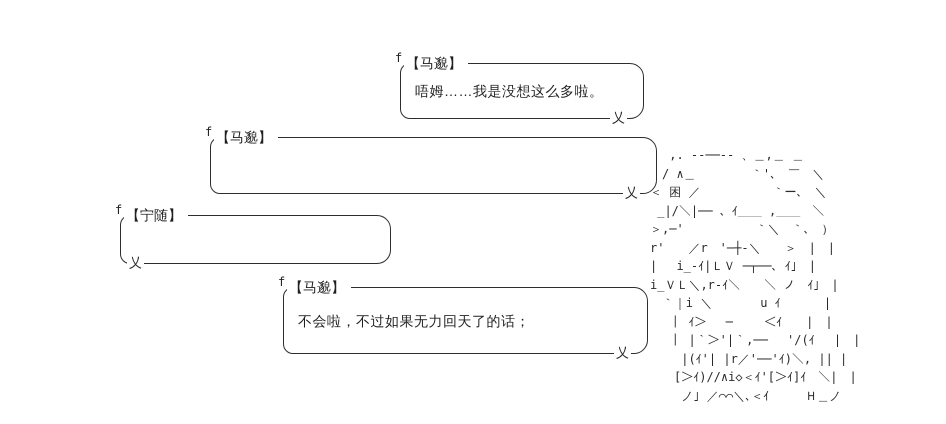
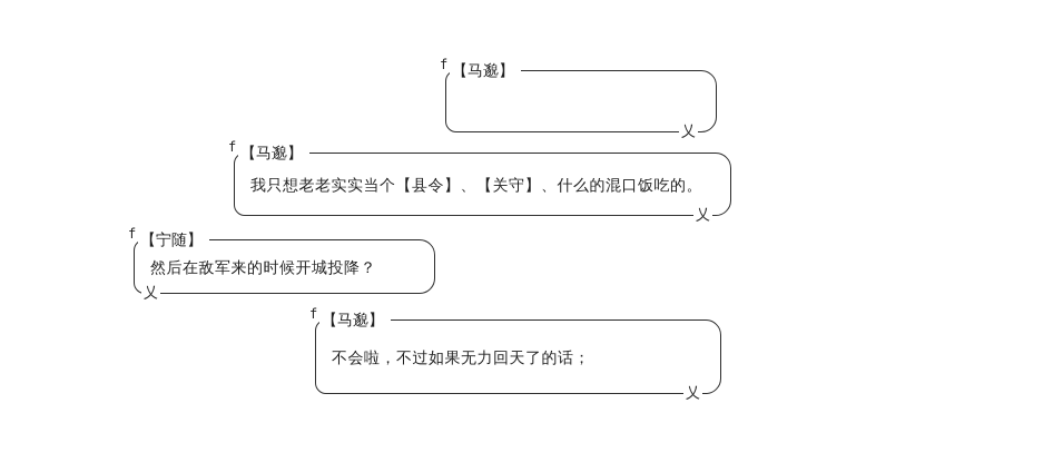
  【马邈】
  f
- 唔姆……我是没想这么多啦。
  乂
  【马邈】
  f
+ 我只想老老实实当个【县令】、【关守】、什么的混口饭吃的。
  乂
  【宁随】
  f
+ 然后在敌军来的时候开城投降？
  乂
  【马邈】
  f
  不会啦，不过如果无力回天了的话；
  乂
- ,. -‐──‐- 、＿,＿ ＿
- / ∧＿ ｀'､ ￣ ＼
- ＜ 困 ／ ｀ー､ ＼
- _|/＼|── 、ｲ＿＿ ,＿＿ ＼
- ＞,─' ｀＼ ｀､ ）
- r' ／r '─┼-＼ ＞ | |
- | i_-ｲ|ＬＶ ─┬──､ ｲ｣ |
- i_ＶＬ＼,r-ｲ＼ ＼ ノ ｲ｣ |
- ｀｜i ＼ u ｲ |
- ｜ ｲ＞ ─ ＜ｲ | |
- ｜ |｀＞'|｀,── '/(ｲ | |
- |(ｲ'| |r／'──'ｲ)＼, || |
- [＞ｲ)//∧i◇＜ｲ'[＞ｲ]ｲ ＼| |
- ノ｣ ／⌒⌒＼､＜ｲ Ｈ＿ノ
